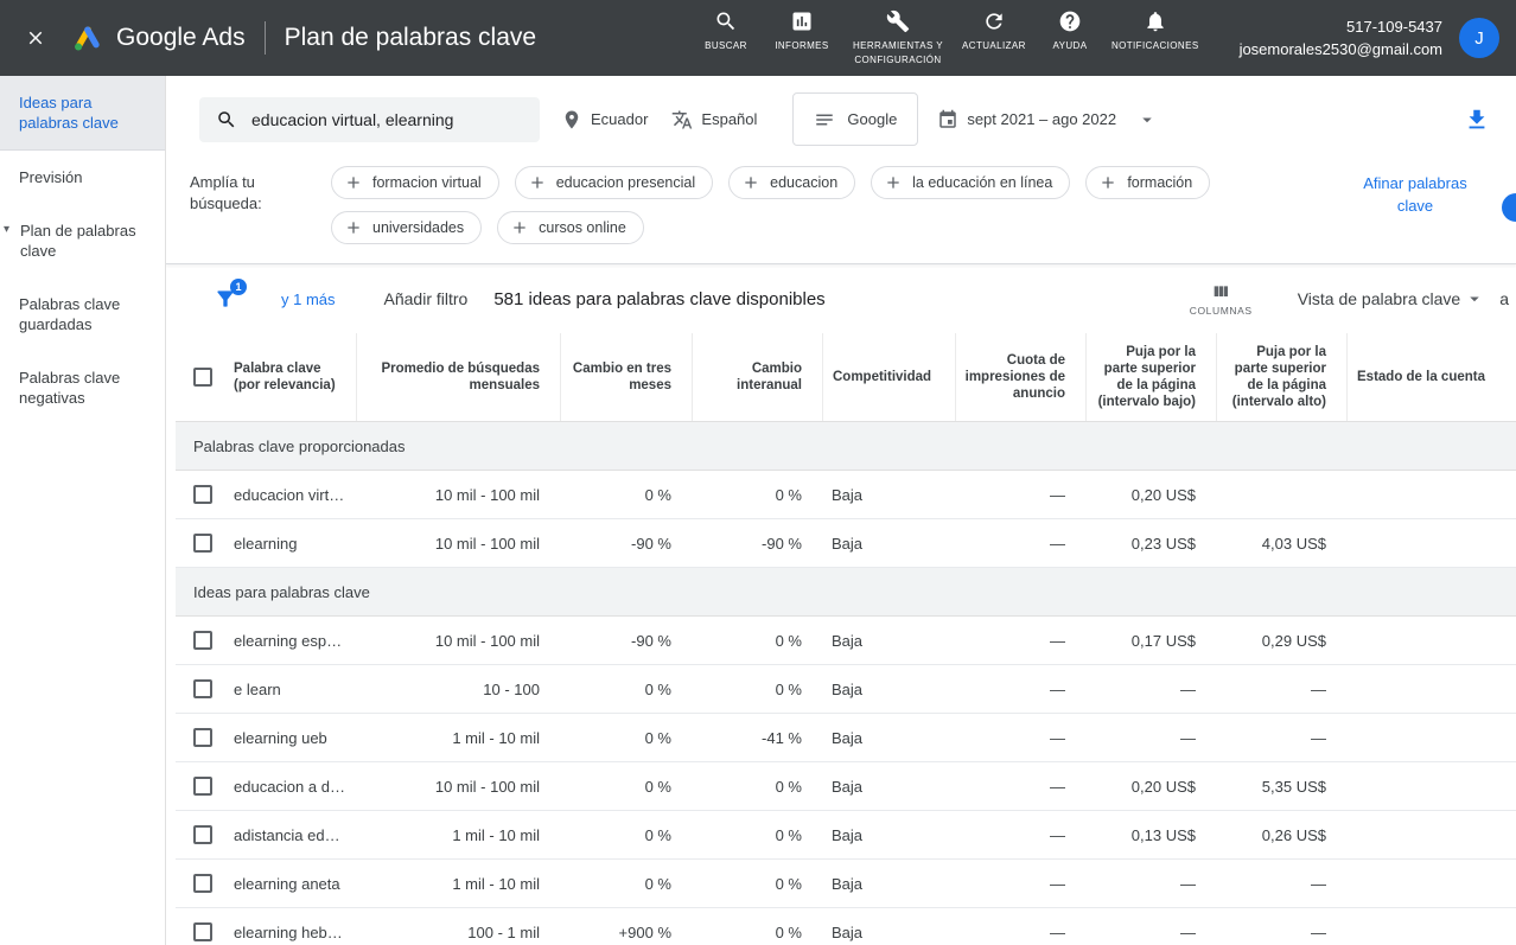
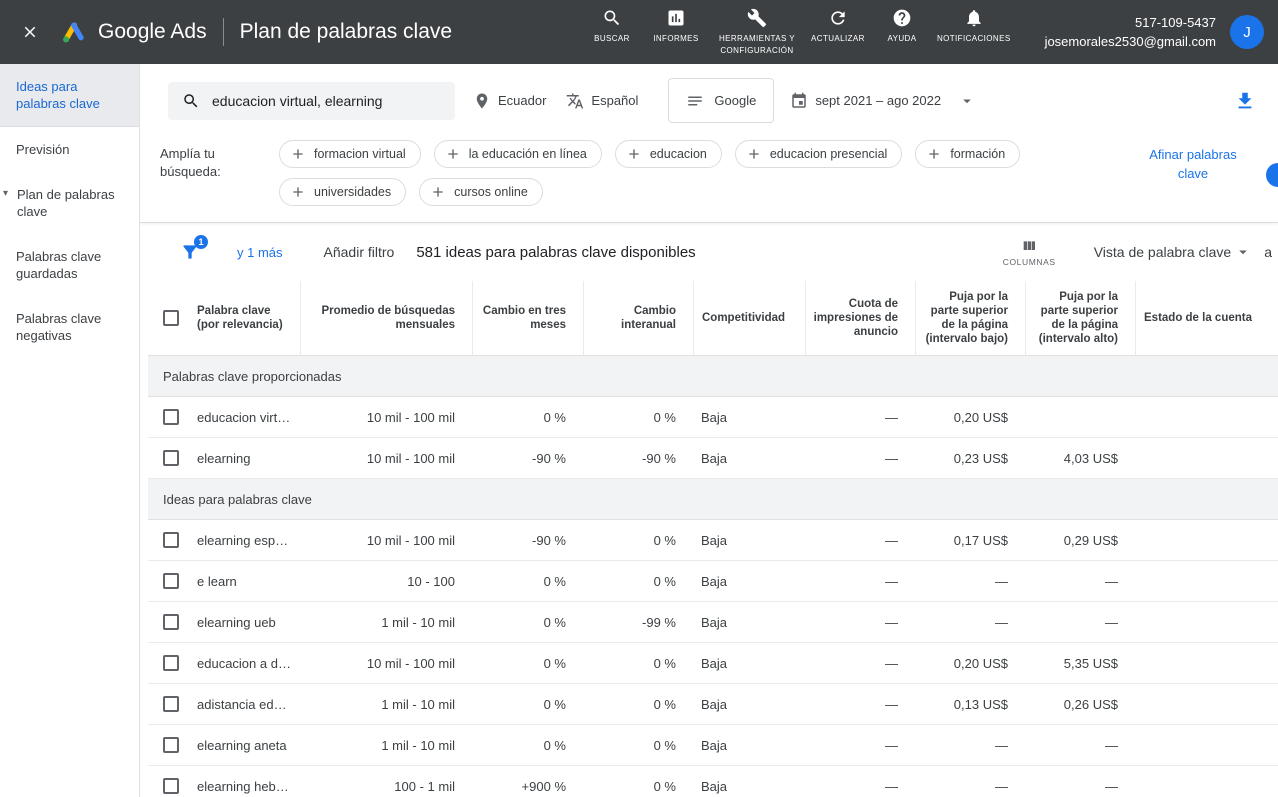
  Google Ads
  Plan de palabras clave
  BUSCAR
  INFORMES
  HERRAMIENTAS Y CONFIGURACIÓN
  ACTUALIZAR
  AYUDA
  NOTIFICACIONES
  517-109-5437
  josemorales2530@gmail.com
  J
  Ideas para palabras clave
  Previsión
  ▾
  Plan de palabras clave
  Palabras clave guardadas
  Palabras clave negativas
  educacion virtual, elearning
  Ecuador
  Español
  Google
  sept 2021 – ago 2022
  Amplía tu búsqueda:
  formacion virtual
- educacion presencial
+ la educación en línea
  educacion
- la educación en línea
+ educacion presencial
  formación
  universidades
  cursos online
  Afinar palabras clave
  1
  y 1 más
  Añadir filtro
  581 ideas para palabras clave disponibles
  COLUMNAS
  Vista de palabra clave
  a
  Palabra clave (por relevancia)
  Promedio de búsquedas mensuales
  Cambio en tres meses
  Cambio interanual
  Competitividad
  Cuota de impresiones de anuncio
  Puja por la parte superior de la página (intervalo bajo)
  Puja por la parte superior de la página (intervalo alto)
  Estado de la cuenta
  Palabras clave proporcionadas
  educacion virtua
  10 mil - 100 mil
  0 %
  0 %
  Baja
  —
  0,20 US$
  elearning
  10 mil - 100 mil
  -90 %
  -90 %
  Baja
  —
  0,23 US$
  4,03 US$
  Ideas para palabras clave
  elearning espoc
  10 mil - 100 mil
  -90 %
  0 %
  Baja
  —
  0,17 US$
  0,29 US$
  e learn
  10 - 100
  0 %
  0 %
  Baja
  —
  —
  —
  elearning ueb
  1 mil - 10 mil
  0 %
- -41 %
+ -99 %
  Baja
  —
  —
  —
  educacion a dis.
  10 mil - 100 mil
  0 %
  0 %
  Baja
  —
  0,20 US$
  5,35 US$
  adistancia educ.
  1 mil - 10 mil
  0 %
  0 %
  Baja
  —
  0,13 US$
  0,26 US$
  elearning aneta
  1 mil - 10 mil
  0 %
  0 %
  Baja
  —
  —
  —
  elearning hebron
  100 - 1 mil
  +900 %
  0 %
  Baja
  —
  —
  —
